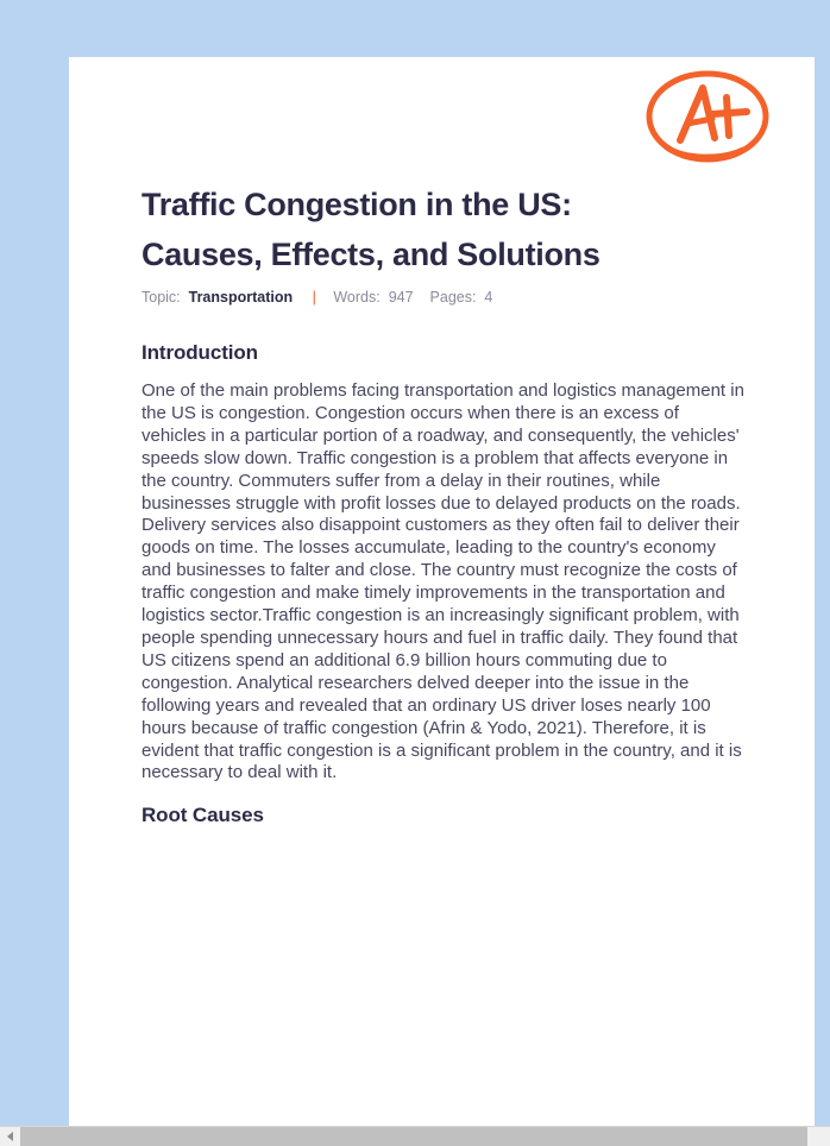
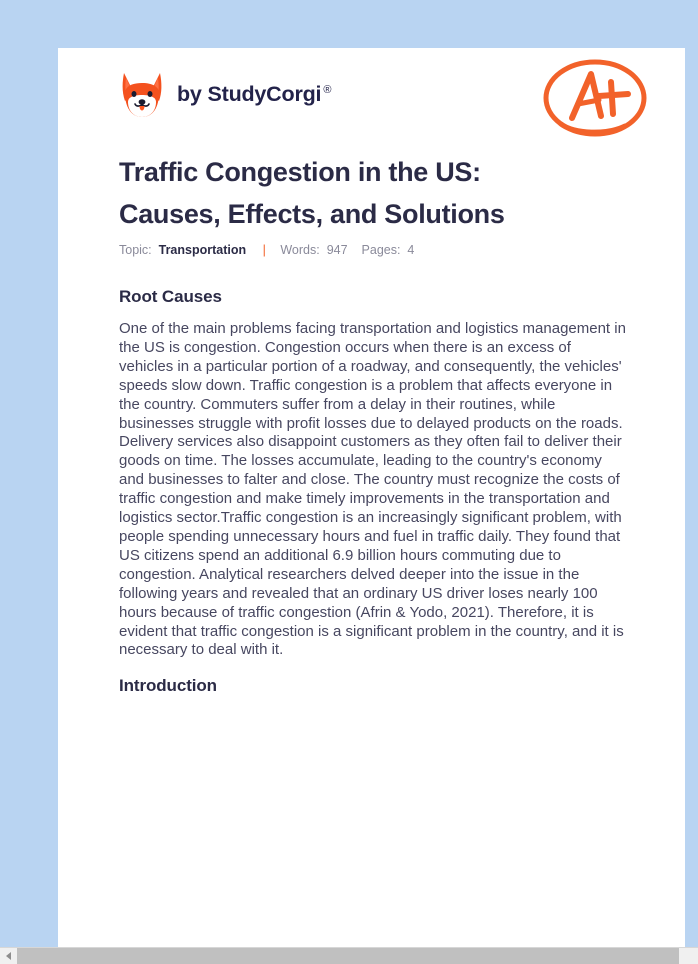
+ by StudyCorgi ®
  Traffic Congestion in the US: Causes, Effects, and Solutions
  Topic: Transportation | Words: 947 Pages: 4
- Introduction
+ Root Causes
  One of the main problems facing transportation and logistics management in the US is congestion. Congestion occurs when there is an excess of vehicles in a particular portion of a roadway, and consequently, the vehicles' speeds slow down. Traffic congestion is a problem that affects everyone in the country. Commuters suffer from a delay in their routines, while businesses struggle with profit losses due to delayed products on the roads. Delivery services also disappoint customers as they often fail to deliver their goods on time. The losses accumulate, leading to the country's economy and businesses to falter and close. The country must recognize the costs of traffic congestion and make timely improvements in the transportation and logistics sector.Traffic congestion is an increasingly significant problem, with people spending unnecessary hours and fuel in traffic daily. They found that US citizens spend an additional 6.9 billion hours commuting due to congestion. Analytical researchers delved deeper into the issue in the following years and revealed that an ordinary US driver loses nearly 100 hours because of traffic congestion (Afrin & Yodo, 2021). Therefore, it is evident that traffic congestion is a significant problem in the country, and it is necessary to deal with it.
- Root Causes
+ Introduction
